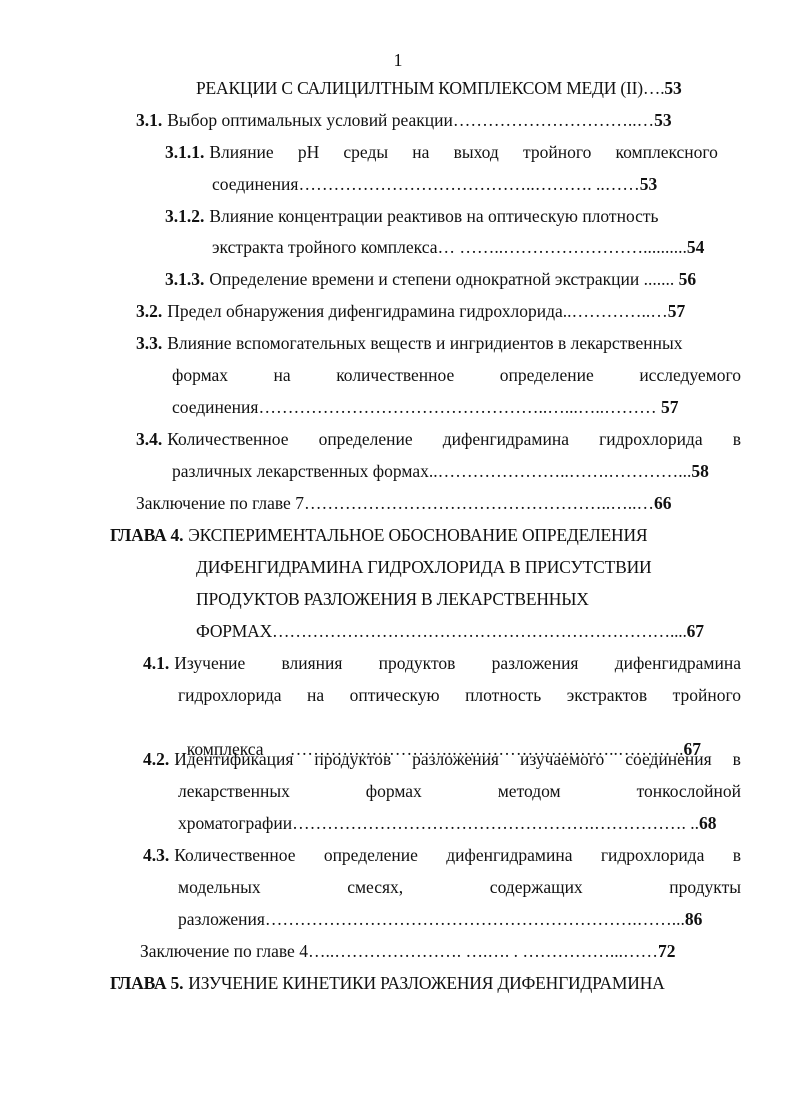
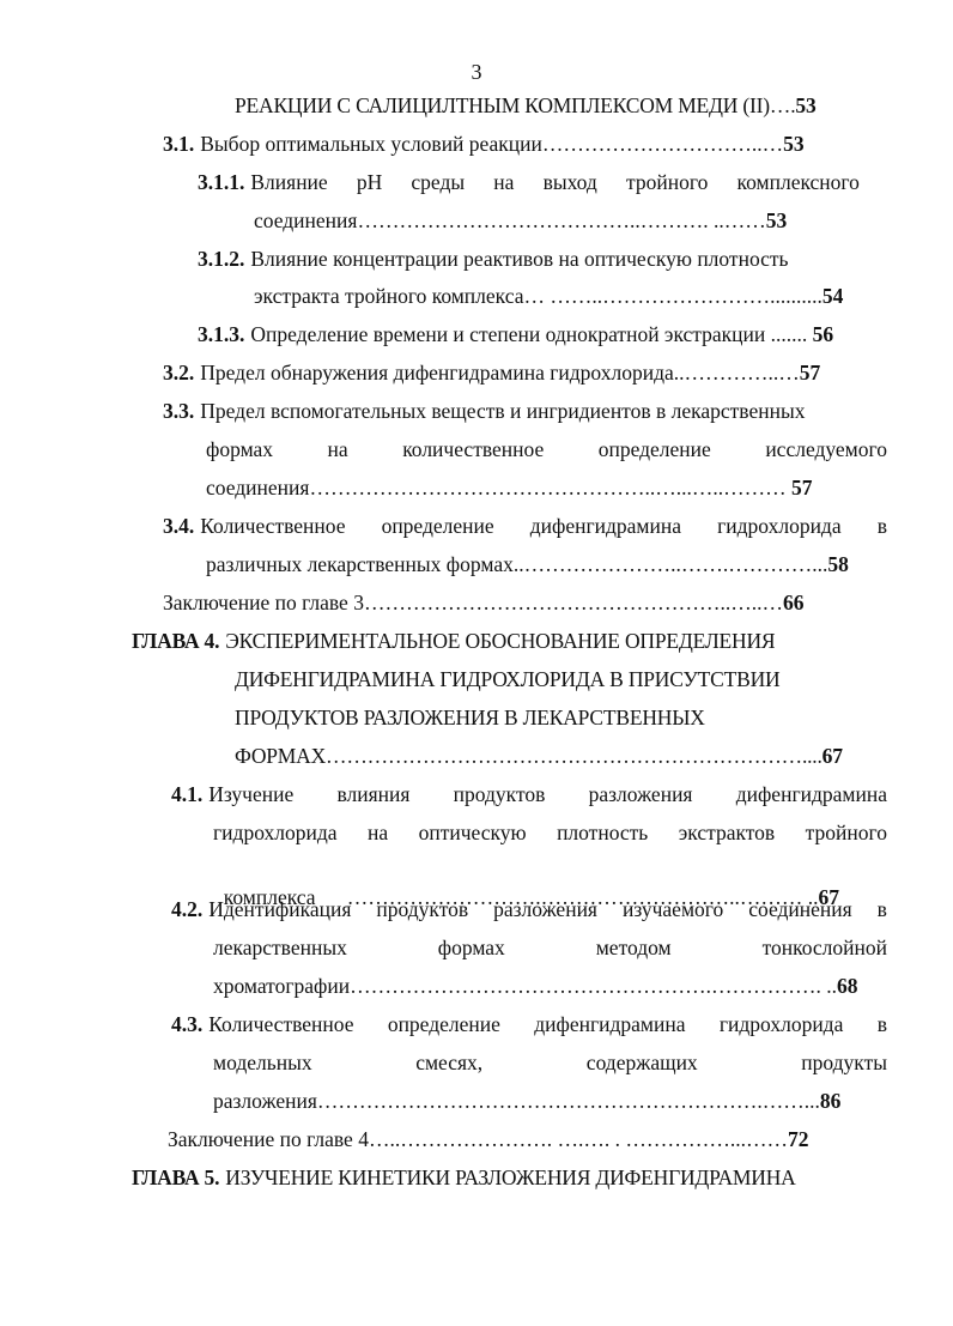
- 1
+ 3
  РЕАКЦИИ С САЛИЦИЛТНЫМ КОМПЛЕКСОМ МЕДИ (II)….53
  3.1. Выбор оптимальных условий реакции…………………………..…53
  3.1.1.
  Влияние
  pH
  среды
  на
  выход
  тройного
  комплексного
  соединения…………………………………..………. ..……53
  3.1.2. Влияние концентрации реактивов на оптическую плотность
  экстракта тройного комплекса… ……..……………………..........54
  3.1.3. Определение времени и степени однократной экстракции ....... 56
  3.2. Предел обнаружения дифенгидрамина гидрохлорида..…………..…57
- 3.3. Влияние вспомогательных веществ и ингридиентов в лекарственных
+ 3.3. Предел вспомогательных веществ и ингридиентов в лекарственных
  формах
  на
  количественное
  определение
  исследуемого
  соединения…………………………………………..…...…..……… 57
  3.4.
  Количественное
  определение
  дифенгидрамина
  гидрохлорида
  в
  различных лекарственных формах..…………………..…….…………...58
- Заключение по главе 7……………………………………………..…..…66
+ Заключение по главе 3……………………………………………..…..…66
  ГЛАВА 4. ЭКСПЕРИМЕНТАЛЬНОЕ ОБОСНОВАНИЕ ОПРЕДЕЛЕНИЯ
  ДИФЕНГИДРАМИНА ГИДРОХЛОРИДА В ПРИСУТСТВИИ
  ПРОДУКТОВ РАЗЛОЖЕНИЯ В ЛЕКАРСТВЕННЫХ
  ФОРМАХ……………………………………………………………....67
  4.1.
  Изучение
  влияния
  продуктов
  разложения
  дифенгидрамина
  гидрохлорида
  на
  оптическую
  плотность
  экстрактов
  тройного
  комплекса ……………………….………………………..……… ..67
  4.2.
  Идентификация
  продуктов
  разложения
  изучаемого
  соединения
  в
  лекарственных
  формах
  методом
  тонкослойной
  хроматографии…………………………………………….……………. ..68
  4.3.
  Количественное
  определение
  дифенгидрамина
  гидрохлорида
  в
  модельных
  смесях,
  содержащих
  продукты
  разложения……………………………………………………….……...86
  Заключение по главе 4…..…………………. ….…. . ……………...……72
  ГЛАВА 5. ИЗУЧЕНИЕ КИНЕТИКИ РАЗЛОЖЕНИЯ ДИФЕНГИДРАМИНА
